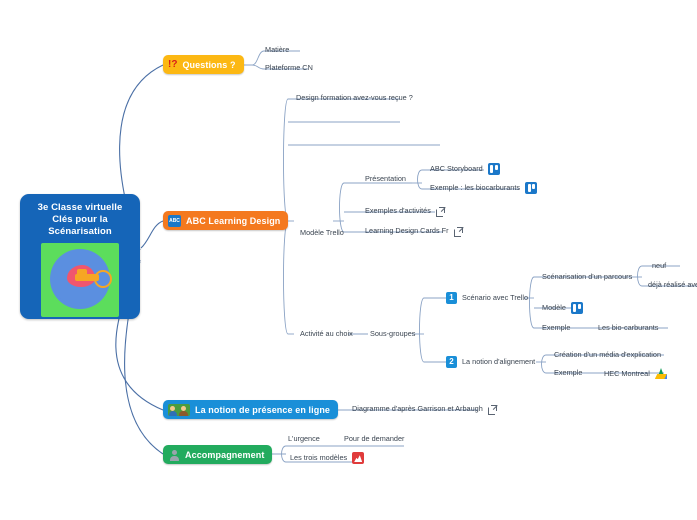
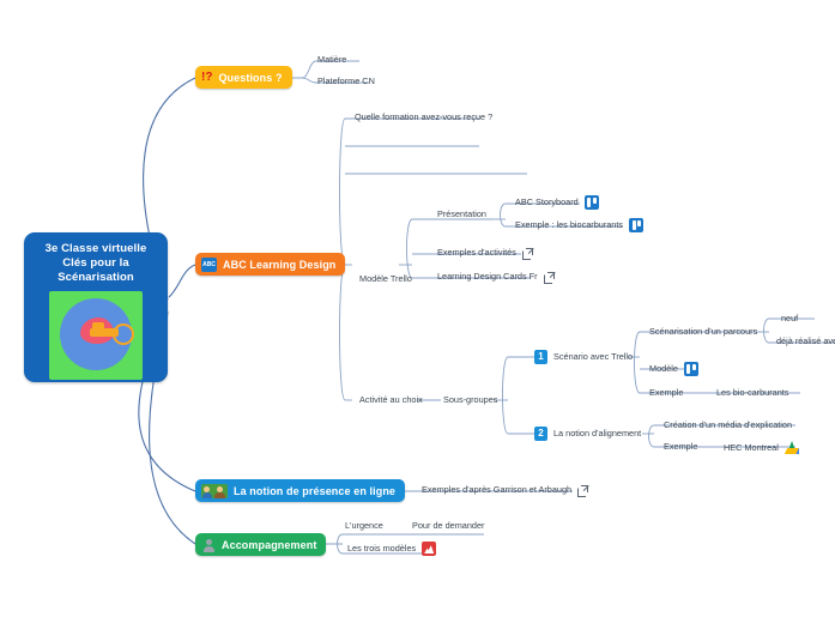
  3e Classe virtuelle
  Clés pour la
  Scénarisation
  !?
  Questions ?
  Matière
  Plateforme CN
  ABC Learning Design
- Design formation avez-vous reçue ?
+ Quelle formation avez-vous reçue ?
  Modèle Trello
  Présentation
  ABC Storyboard
  Exemple : les biocarburants
  Exemples d'activités
  Learning Design Cards Fr
  Activité au choix
  Sous-groupes
  1
  Scénario avec Trello
  Scénarisation d'un parcours
  neuf
  déjà réalisé av
  Modèle
  Exemple
  Les bio-carburants
  2
  La notion d'alignement
  Création d'un média d'explication
  Exemple
  HEC Montreal
  La notion de présence en ligne
- Diagramme d'après Garrison et Arbaugh
+ Exemples d'après Garrison et Arbaugh
  Accompagnement
  L'urgence
  Pour de demander
  Les trois modèles
